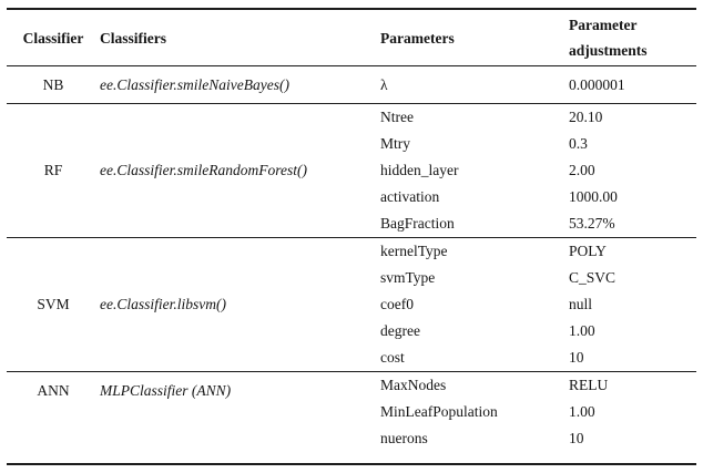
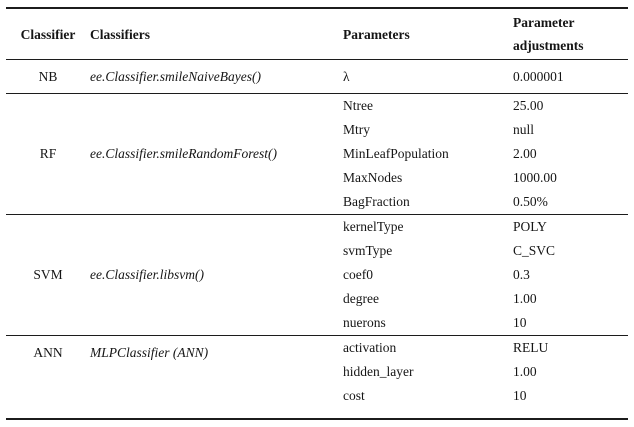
  Classifier	Classifiers	Parameters	Parameter adjustments
  NB	ee.Classifier.smileNaiveBayes()	λ	0.000001
- RF	ee.Classifier.smileRandomForest()	Ntree	20.10
+ RF	ee.Classifier.smileRandomForest()	Ntree	25.00
- Mtry	0.3
+ Mtry	null
- hidden_layer	2.00
+ MinLeafPopulation	2.00
- activation	1000.00
+ MaxNodes	1000.00
- BagFraction	53.27%
+ BagFraction	0.50%
  SVM	ee.Classifier.libsvm()	kernelType	POLY
  svmType	C_SVC
- coef0	null
+ coef0	0.3
  degree	1.00
- cost	10
+ nuerons	10
- ANN	MLPClassifier (ANN)	MaxNodes	RELU
+ ANN	MLPClassifier (ANN)	activation	RELU
- MinLeafPopulation	1.00
+ hidden_layer	1.00
- nuerons	10
+ cost	10
